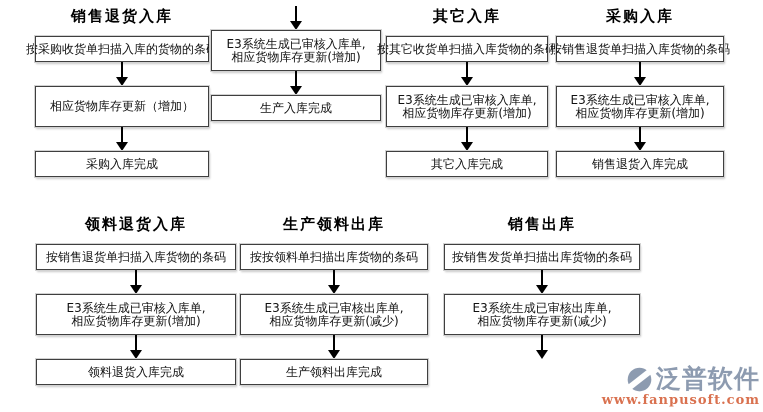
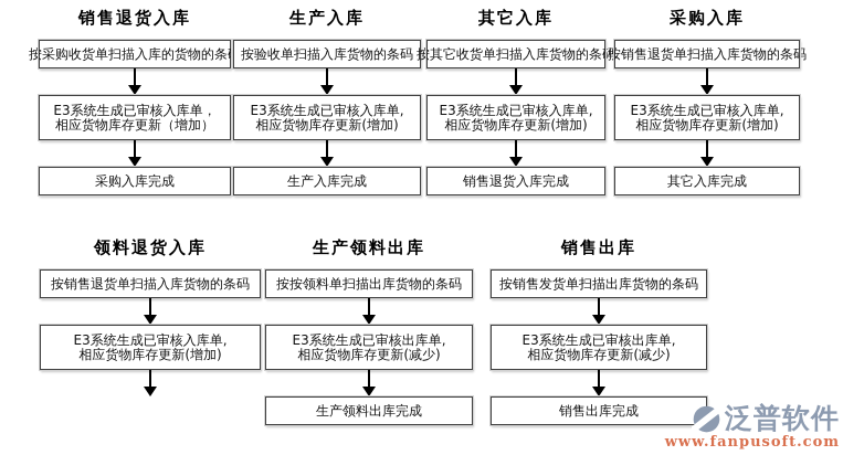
  销售退货入库
  按采购收货单扫描入库的货物的条
+ E3系统生成已审核入库单，
  相应货物库存更新（增加）
  采购入库完成
+ 生产入库
+ 按验收单扫描入库货物的条码
  E3系统生成已审核入库单,
  相应货物库存更新(增加)
  生产入库完成
  其它入库
  按其它收货单扫描入库货物的条
  E3系统生成已审核入库单,
  相应货物库存更新(增加)
- 其它入库完成
+ 销售退货入库完成
  采购入库
  按销售退货单扫描入库货物的条码
  E3系统生成已审核入库单,
  相应货物库存更新(增加)
- 销售退货入库完成
+ 其它入库完成
  领料退货入库
  按销售退货单扫描入库货物的条码
  E3系统生成已审核入库单,
  相应货物库存更新(增加)
- 领料退货入库完成
  生产领料出库
  按按领料单扫描出库货物的条码
  E3系统生成已审核出库单,
  相应货物库存更新(减少)
  生产领料出库完成
  销售出库
  按销售发货单扫描出库货物的条码
  E3系统生成已审核出库单,
  相应货物库存更新(减少)
+ 销售出库完成
  泛普软件
  www.fanpusoft.com
